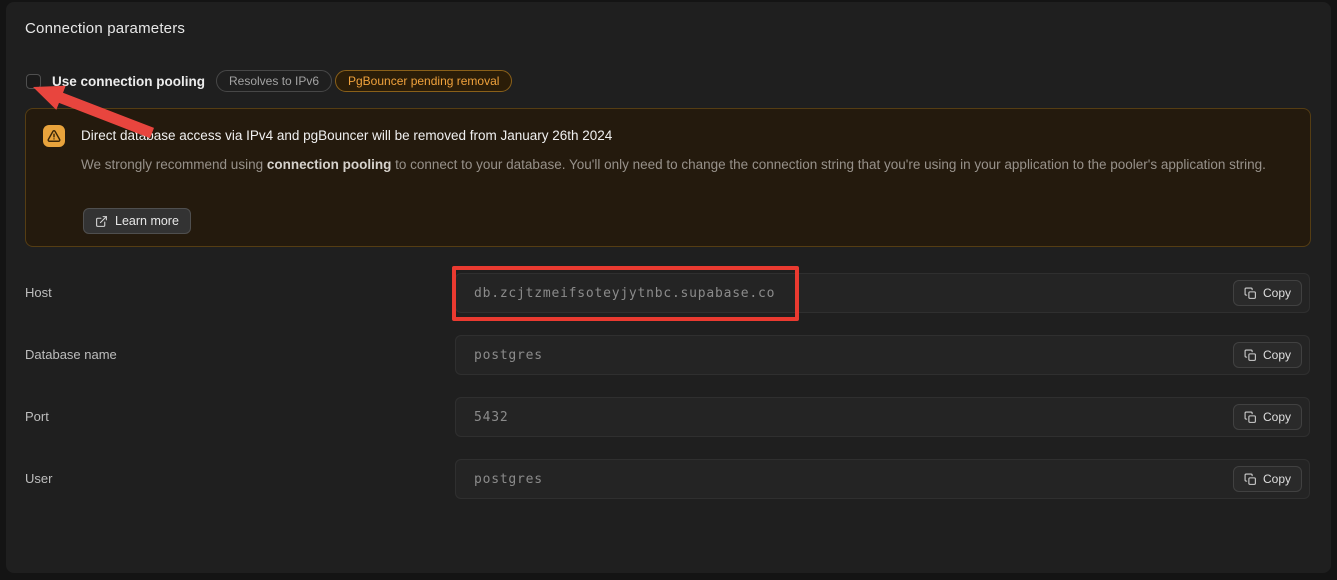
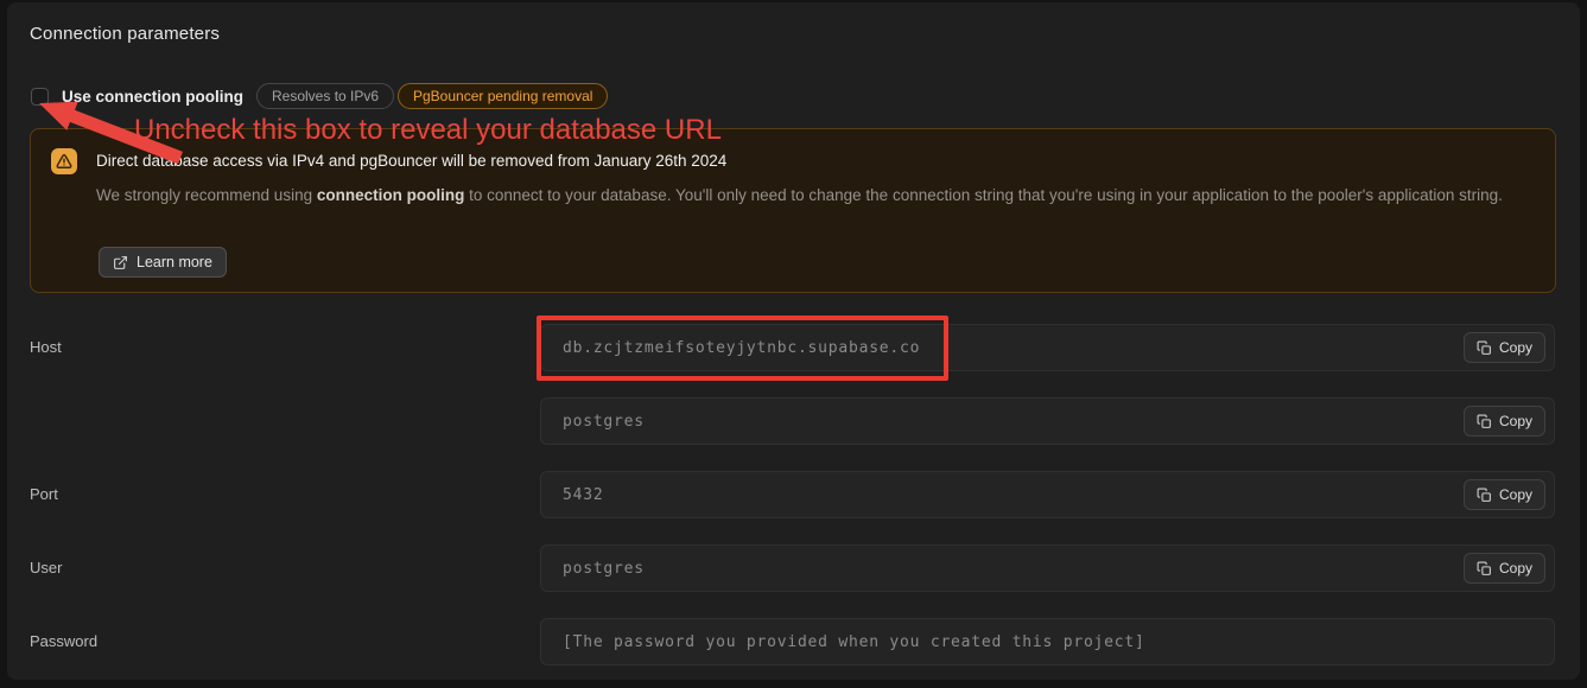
  Connection parameters
  Use connection pooling
  Resolves to IPv6
  PgBouncer pending removal
  Direct dataase access via IPv4 and pgBouncer will be removed from January 26th 2024
  We strongly recommend using connection pooling to connect to your database. You'll only need to change the connection string that you're using in your application to the pooler's application string.
  Learn more
  Host
  db.zcjtzmeifsoteyjytnbc.supabase.co
  Copy
- Database name
  postgres
  Copy
  Port
  5432
  Copy
  User
  postgres
  Copy
+ Password
+ [The password you provided when you created this project]
+ Uncheck this box to reveal your database URL
